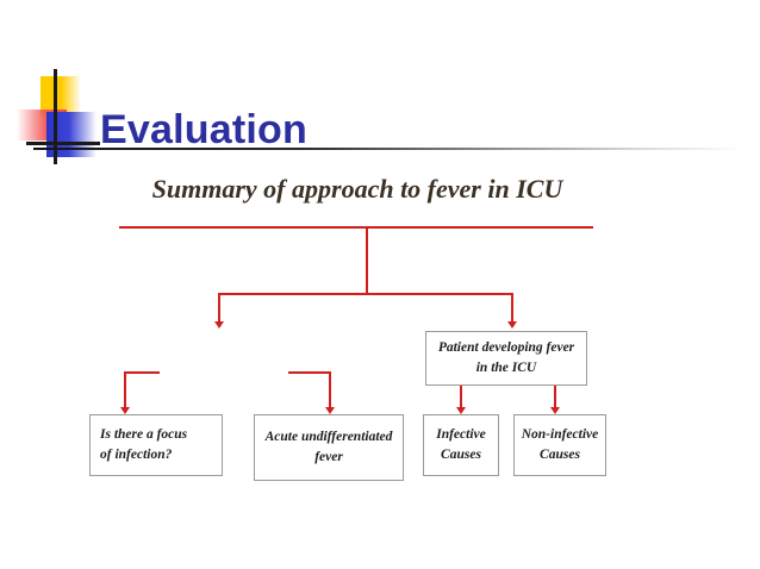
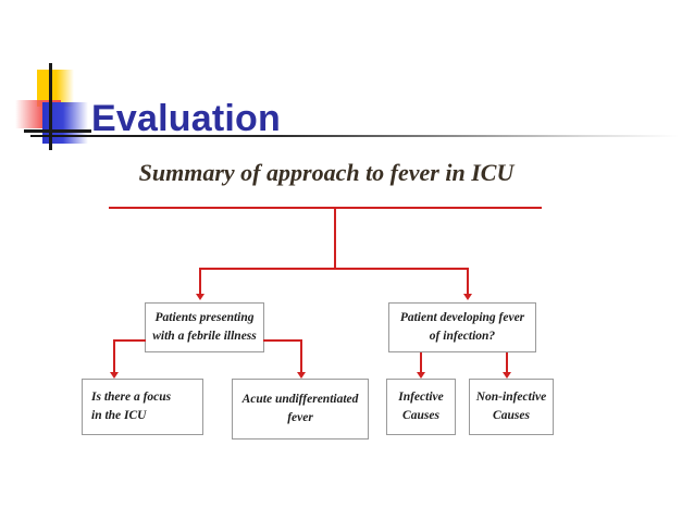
  Evaluation
  Summary of approach to fever in ICU
+ Patients presenting
+ with a febrile illness
  Patient developing fever
- in the ICU
+ of infection?
  Is there a focus
- of infection?
+ in the ICU
  Acute undifferentiated
  fever
  Infective
  Causes
  Non-infective
  Causes
